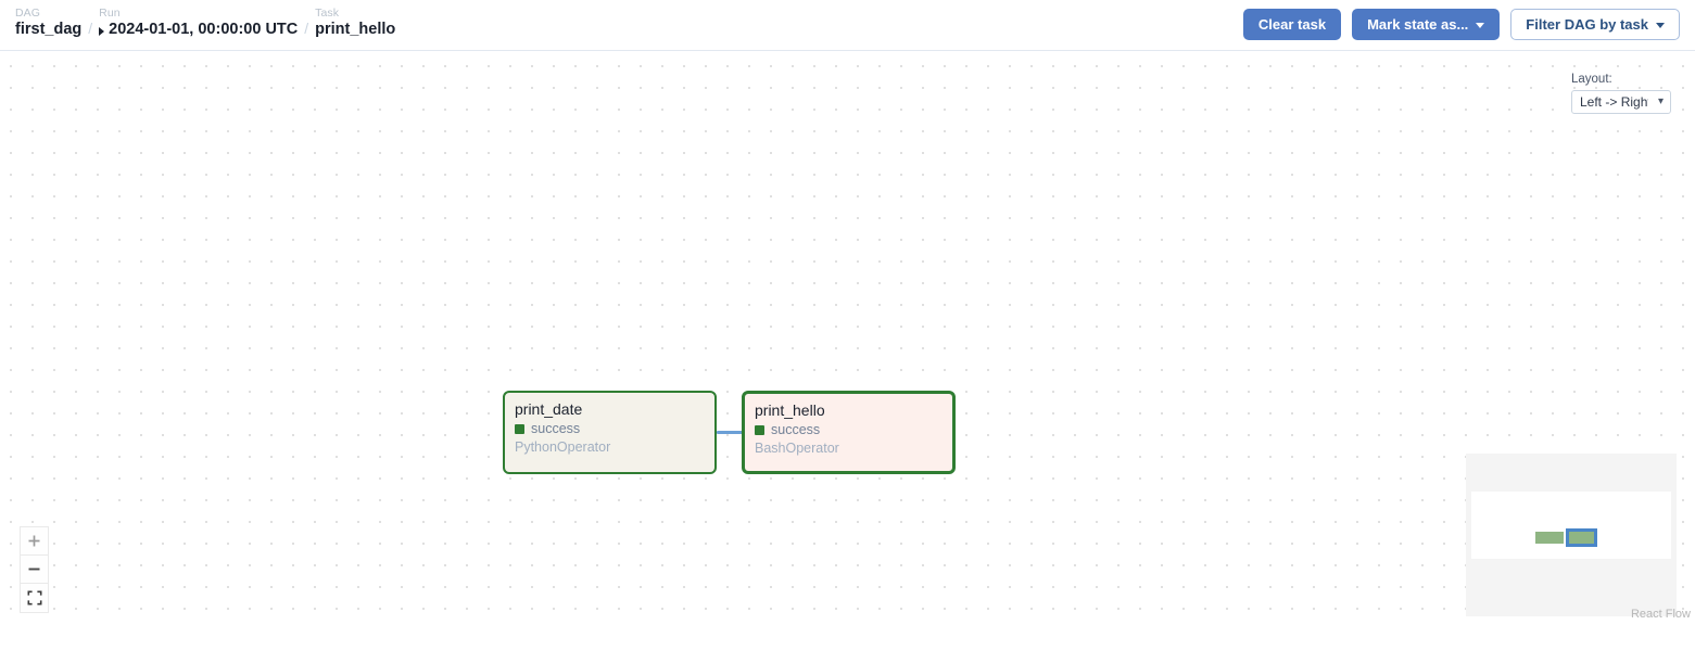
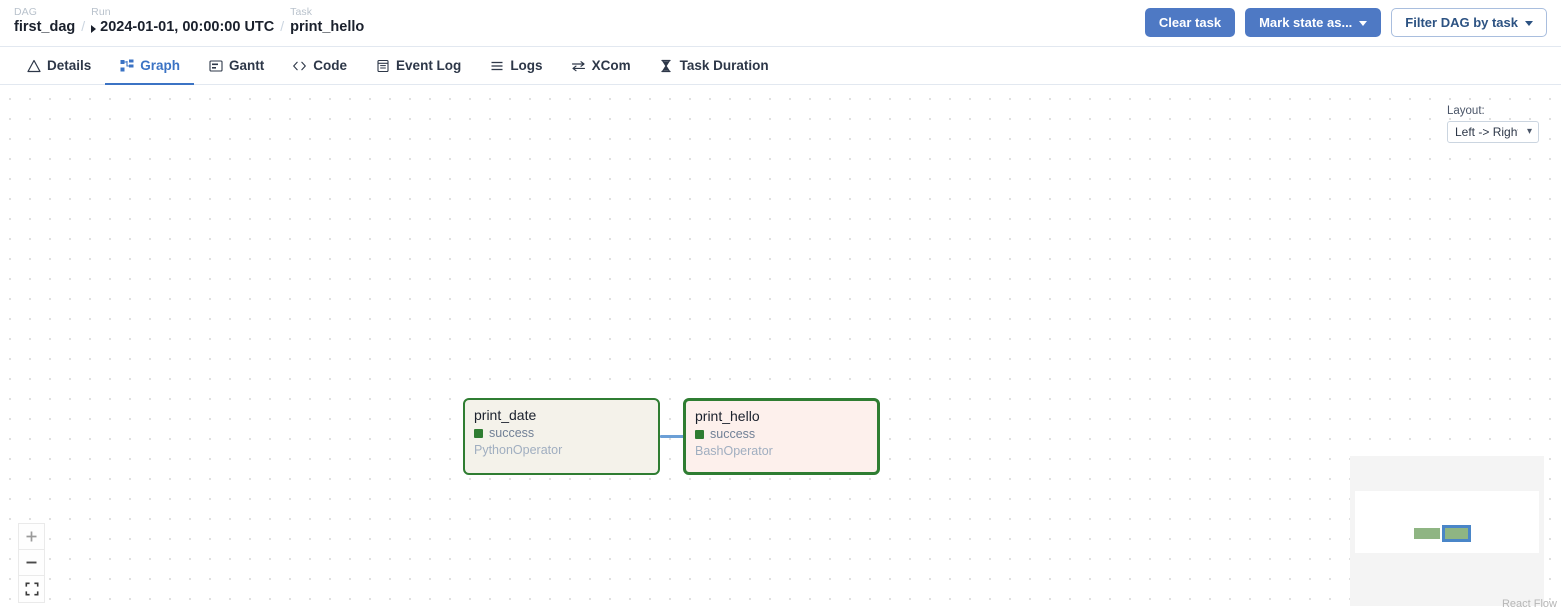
  DAG
  first_dag
  /
  Run
  2024-01-01, 00:00:00 UTC
  /
  Task
  print_hello
  Clear task
  Mark state as...
  Filter DAG by task
+ Details
+ Graph
+ Gantt
+ Code
+ Event Log
+ Logs
+ XCom
+ Task Duration
  Layout:
  Left -> Righ
  ▾
  print_date
  success
  PythonOperator
  print_hello
  success
  BashOperator
  React Flow
